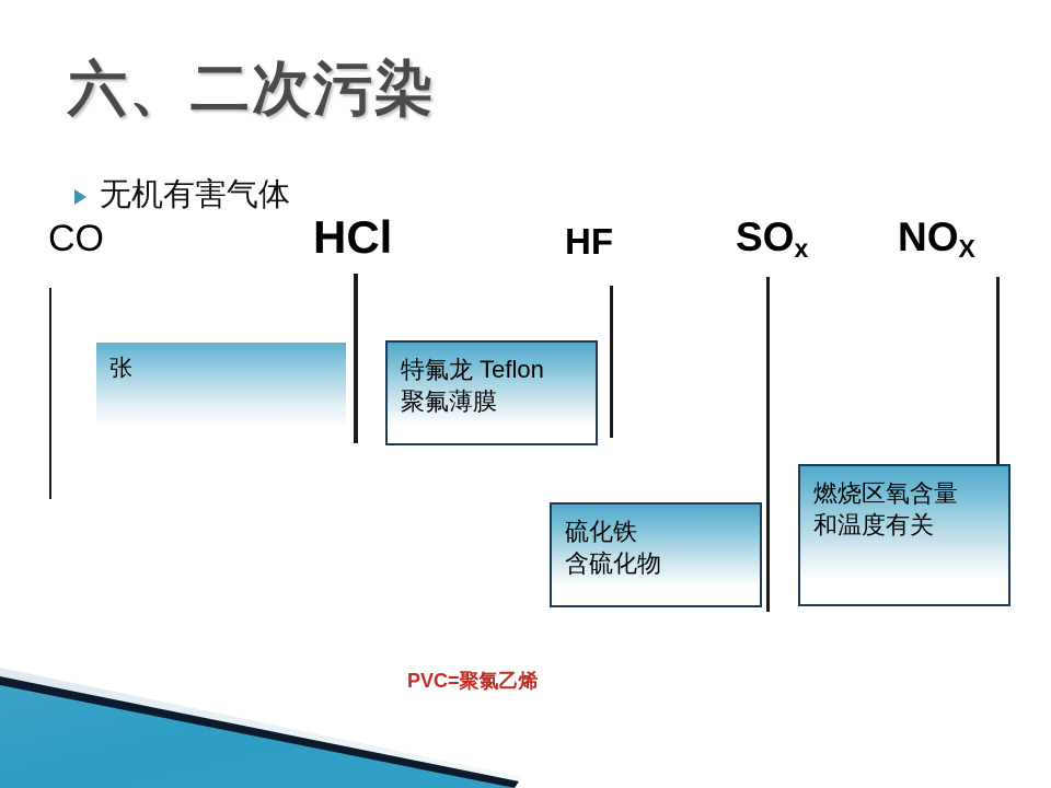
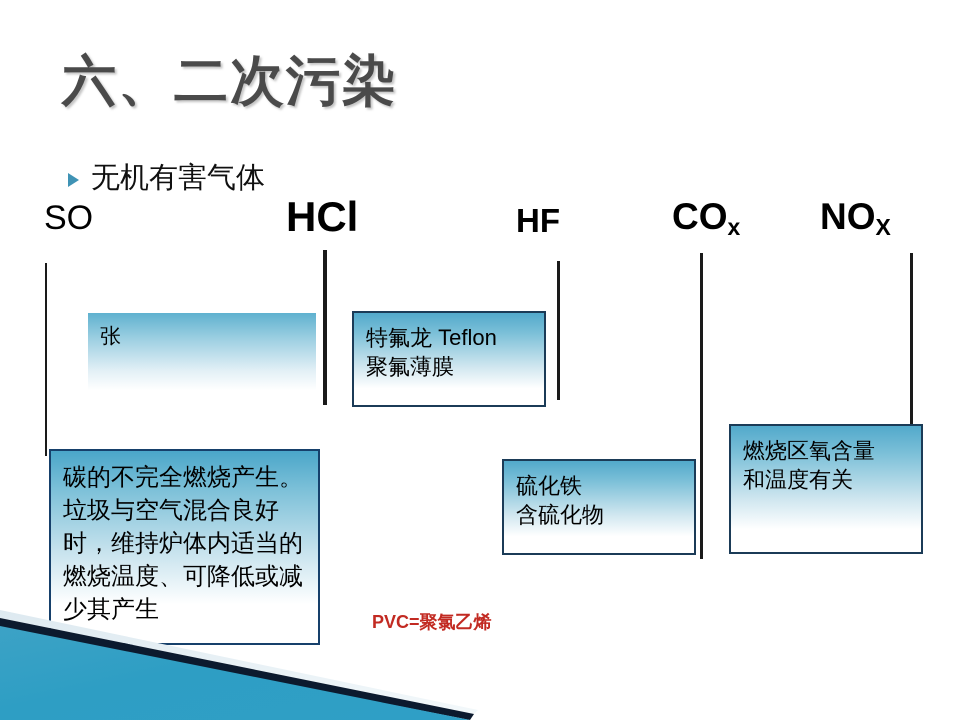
  六、二次污染
  无机有害气体
- CO
+ SO
  HCl
  HF
- SOx
+ COx
  NOX
  张
  特氟龙 Teflon
  聚氟薄膜
+ 碳的不完全燃烧产生。垃圾与空气混合良好时，维持炉体内适当的燃烧温度、可降低或减少其产生
  硫化铁
  含硫化物
  燃烧区氧含量
  和温度有关
  PVC=聚氯乙烯
